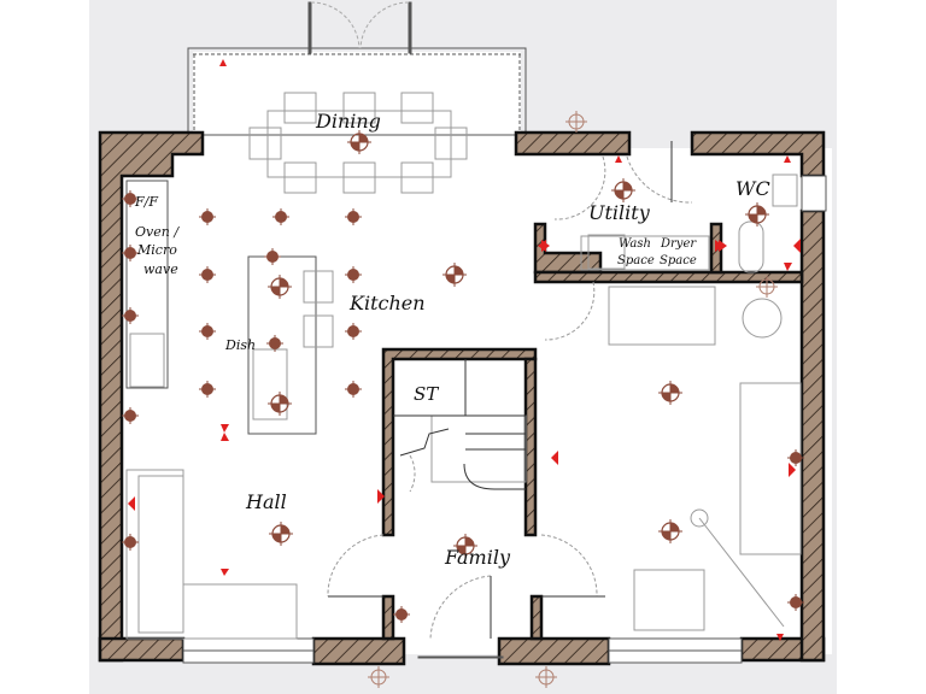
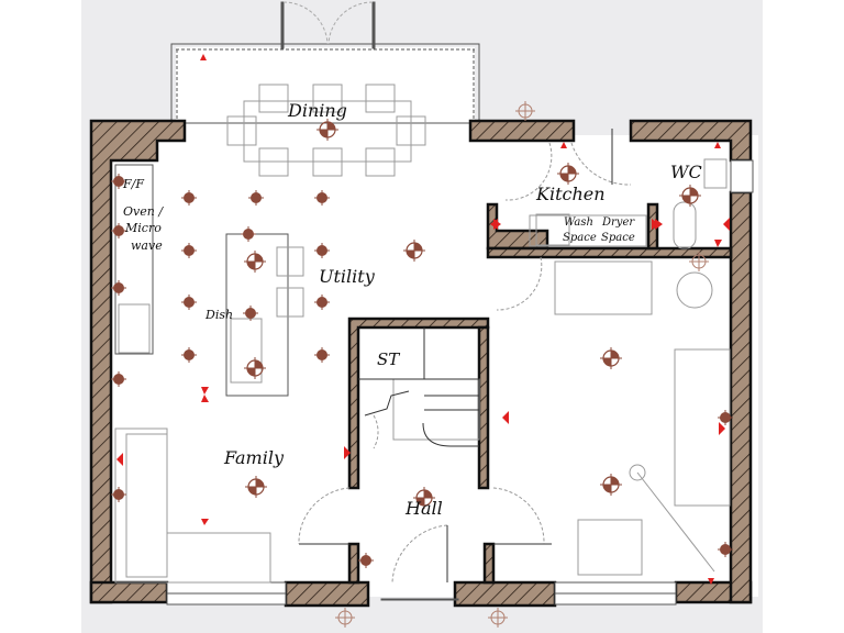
  Dining
- Kitchen
+ Utility
- Hall
+ Family
- Utility
+ Kitchen
  WC
  ST
- Family
+ Hall
  F/F
  Oven /
  Micro
  wave
  Dish
  Wash
  Space
  Dryer
  Space
